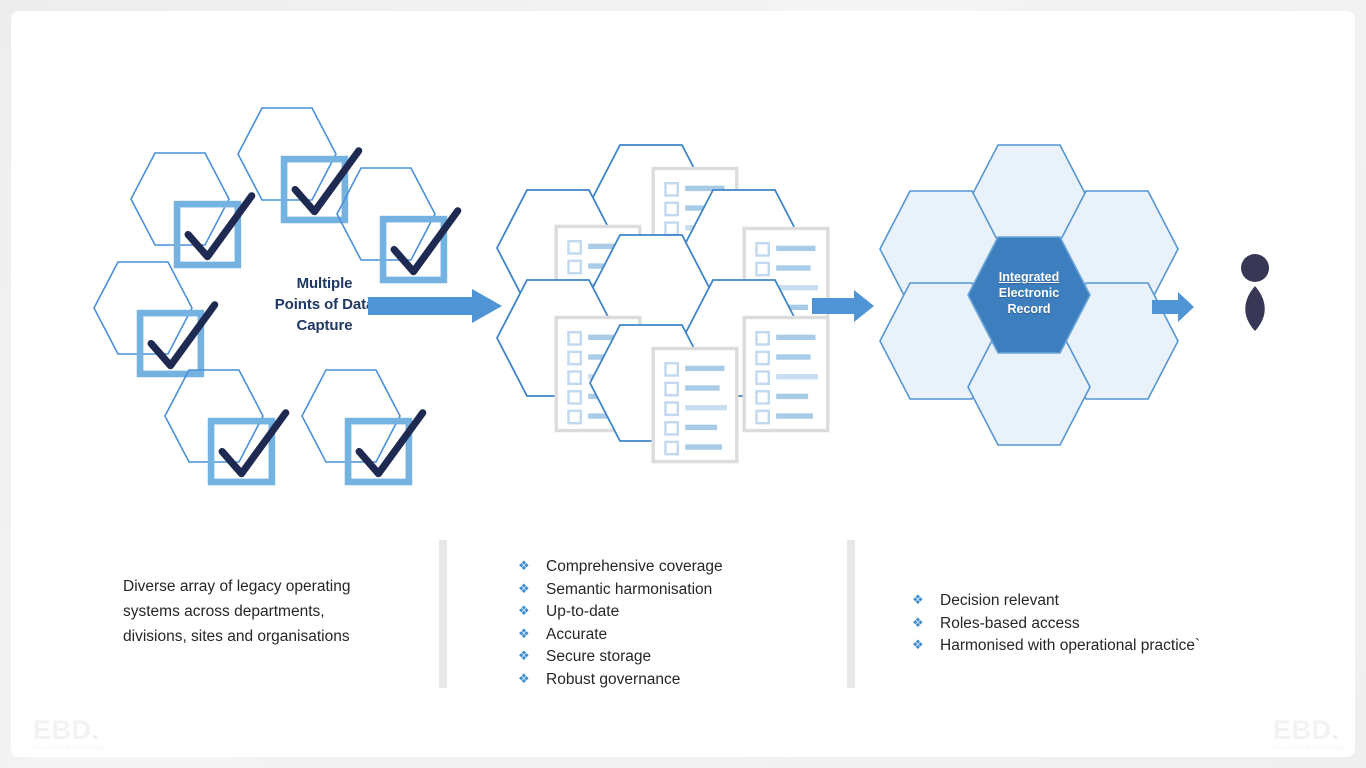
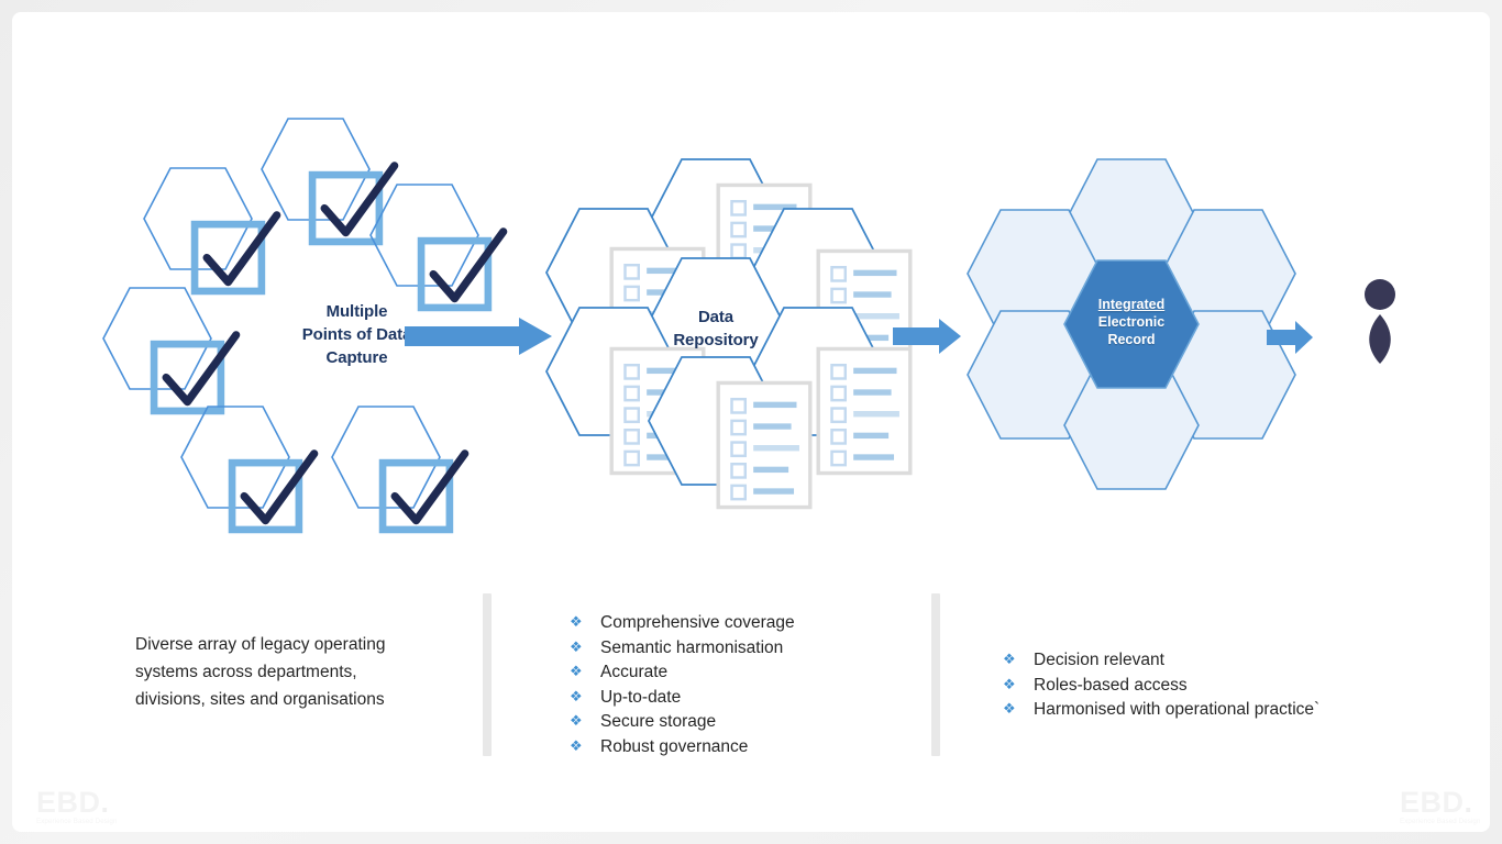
  Multiple
  Points of Dat
  Capture
+ Data
+ Repository
  Integrated
  Electronic
  Record
  Diverse array of legacy operating systems across departments, divisions, sites and organisations
  ❖
  Comprehensive coverage
  ❖
  Semantic harmonisation
  ❖
- Up-to-date
+ Accurate
  ❖
- Accurate
+ Up-to-date
  ❖
  Secure storage
  ❖
  Robust governance
  ❖
  Decision relevant
  ❖
  Roles-based access
  ❖
  Harmonised with operational practice`
